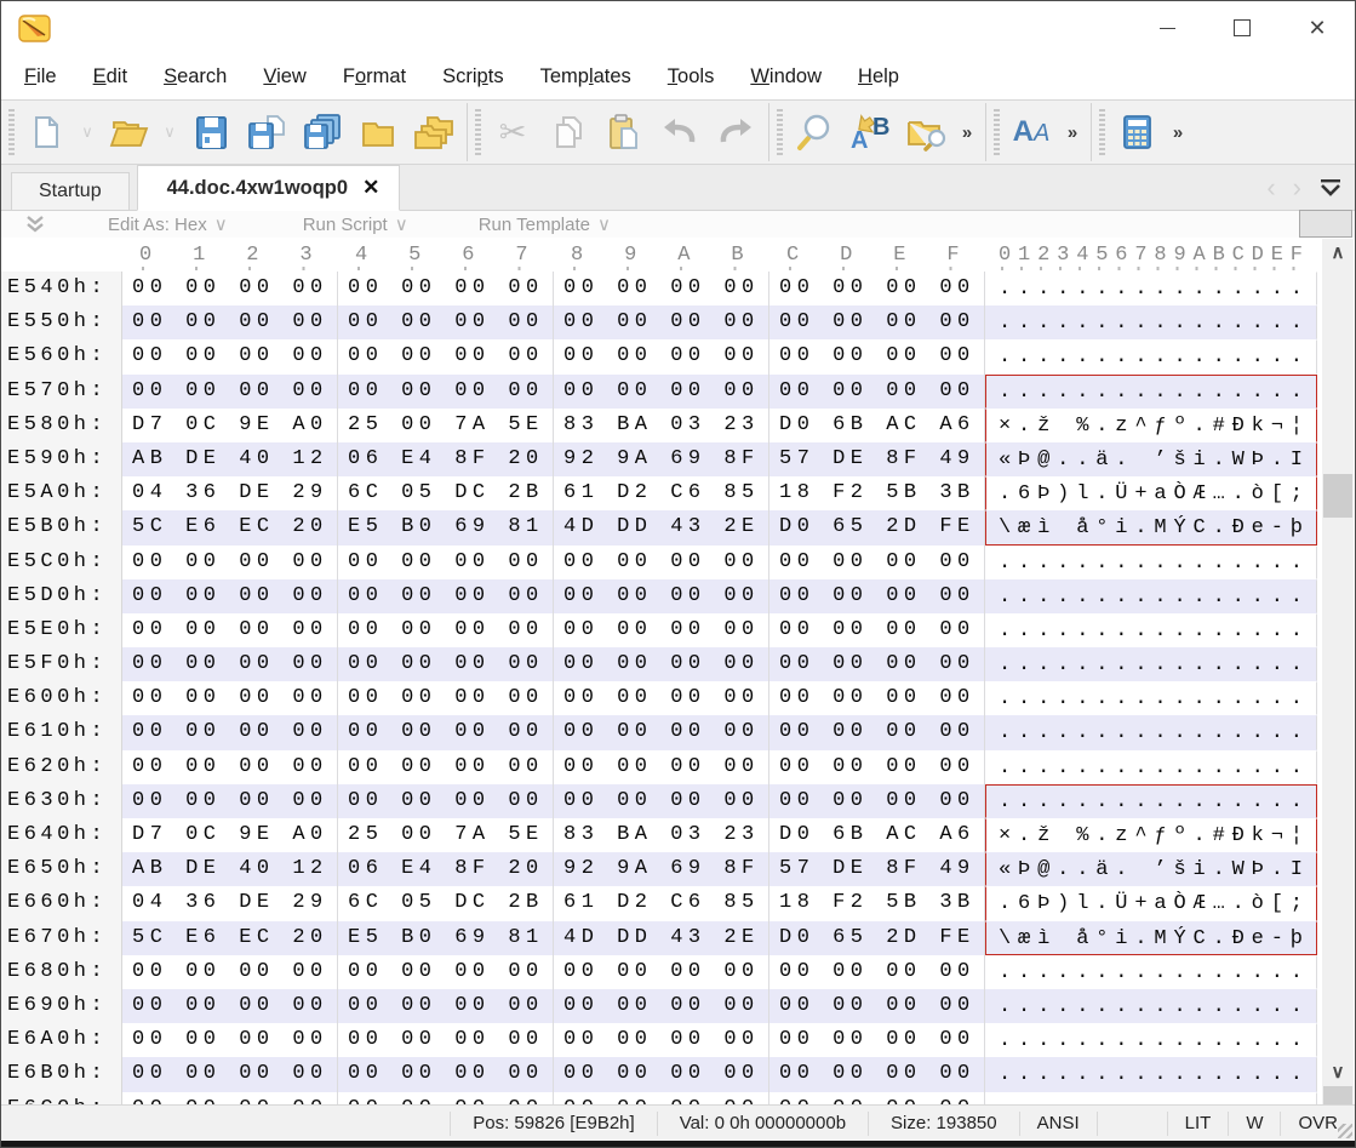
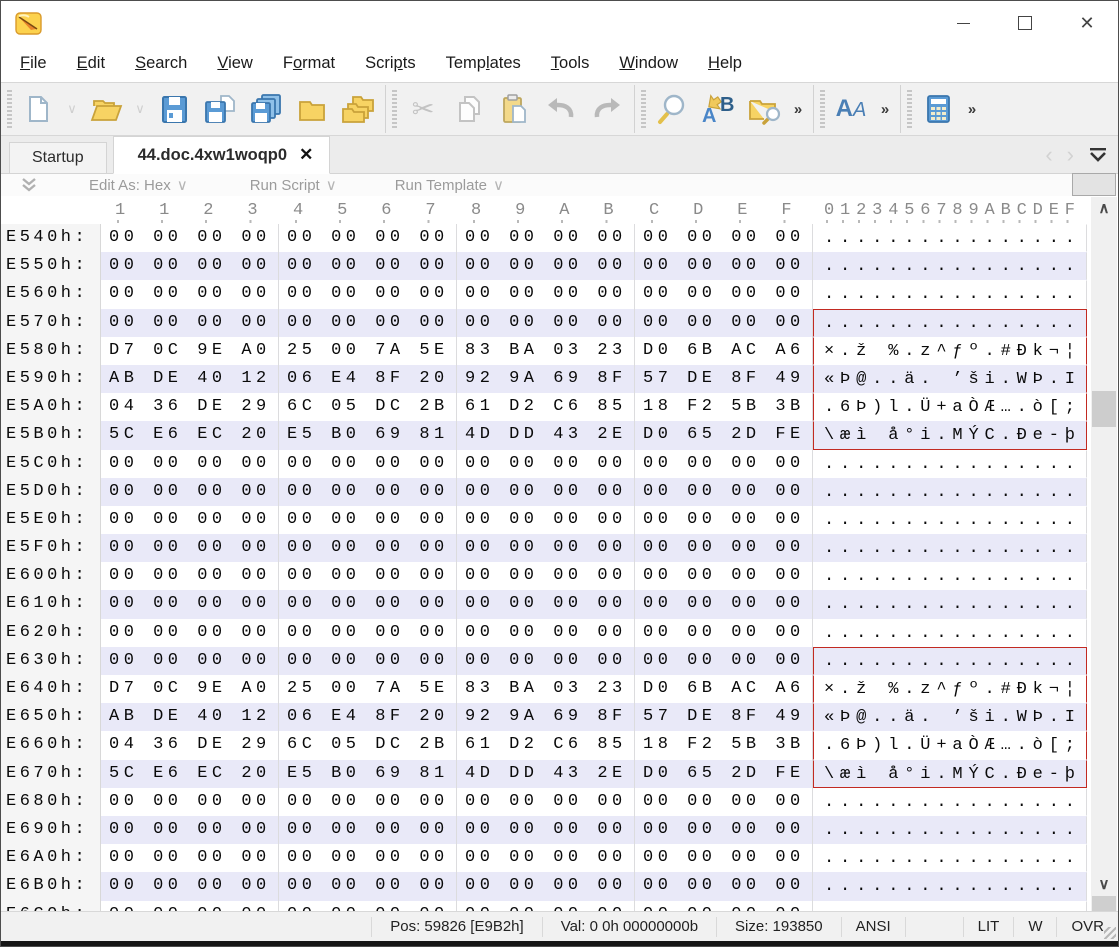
  ✕
  File
  Edit
  Search
  View
  Format
  Scripts
  Templates
  Tools
  Window
  Help
  ∨
  ∨
  ✂
  A
  B
  »
  AA
  »
  »
  Startup
  44.doc.4xw1woqp0
  ✕
  ‹
  ›
  Edit As: Hex
  ∨
  Run Script
  ∨
  Run Template
  ∨
- 0 1 2 3
+ 1 1 2 3
  4 5 6 7
  8 9 A B
  C D E F
  0123456789ABCDEF
  E540h:
  00 00 00 00
  00 00 00 00
  00 00 00 00
  00 00 00 00
  ................
  E550h:
  00 00 00 00
  00 00 00 00
  00 00 00 00
  00 00 00 00
  ................
  E560h:
  00 00 00 00
  00 00 00 00
  00 00 00 00
  00 00 00 00
  ................
  E570h:
  00 00 00 00
  00 00 00 00
  00 00 00 00
  00 00 00 00
  ................
  E580h:
  D7 0C 9E A0
  25 00 7A 5E
  83 BA 03 23
  D0 6B AC A6
  ×.ž %.z^ƒº.#Ðk¬¦
  E590h:
  AB DE 40 12
  06 E4 8F 20
  92 9A 69 8F
  57 DE 8F 49
  «Þ@..ä. ’ši.WÞ.I
  E5A0h:
  04 36 DE 29
  6C 05 DC 2B
  61 D2 C6 85
  18 F2 5B 3B
  .6Þ)l.Ü+aÒÆ….ò[;
  E5B0h:
  5C E6 EC 20
  E5 B0 69 81
  4D DD 43 2E
  D0 65 2D FE
  \æì å°i.MÝC.Ðe-þ
  E5C0h:
  00 00 00 00
  00 00 00 00
  00 00 00 00
  00 00 00 00
  ................
  E5D0h:
  00 00 00 00
  00 00 00 00
  00 00 00 00
  00 00 00 00
  ................
  E5E0h:
  00 00 00 00
  00 00 00 00
  00 00 00 00
  00 00 00 00
  ................
  E5F0h:
  00 00 00 00
  00 00 00 00
  00 00 00 00
  00 00 00 00
  ................
  E600h:
  00 00 00 00
  00 00 00 00
  00 00 00 00
  00 00 00 00
  ................
  E610h:
  00 00 00 00
  00 00 00 00
  00 00 00 00
  00 00 00 00
  ................
  E620h:
  00 00 00 00
  00 00 00 00
  00 00 00 00
  00 00 00 00
  ................
  E630h:
  00 00 00 00
  00 00 00 00
  00 00 00 00
  00 00 00 00
  ................
  E640h:
  D7 0C 9E A0
  25 00 7A 5E
  83 BA 03 23
  D0 6B AC A6
  ×.ž %.z^ƒº.#Ðk¬¦
  E650h:
  AB DE 40 12
  06 E4 8F 20
  92 9A 69 8F
  57 DE 8F 49
  «Þ@..ä. ’ši.WÞ.I
  E660h:
  04 36 DE 29
  6C 05 DC 2B
  61 D2 C6 85
  18 F2 5B 3B
  .6Þ)l.Ü+aÒÆ….ò[;
  E670h:
  5C E6 EC 20
  E5 B0 69 81
  4D DD 43 2E
  D0 65 2D FE
  \æì å°i.MÝC.Ðe-þ
  E680h:
  00 00 00 00
  00 00 00 00
  00 00 00 00
  00 00 00 00
  ................
  E690h:
  00 00 00 00
  00 00 00 00
  00 00 00 00
  00 00 00 00
  ................
  E6A0h:
  00 00 00 00
  00 00 00 00
  00 00 00 00
  00 00 00 00
  ................
  E6B0h:
  00 00 00 00
  00 00 00 00
  00 00 00 00
  00 00 00 00
  ................
  Pos: 59826 [E9B2h]
  Val: 0 0h 00000000b
  Size: 193850
  ANSI
  LIT
  W
  OVR
  ∧
  ∨
